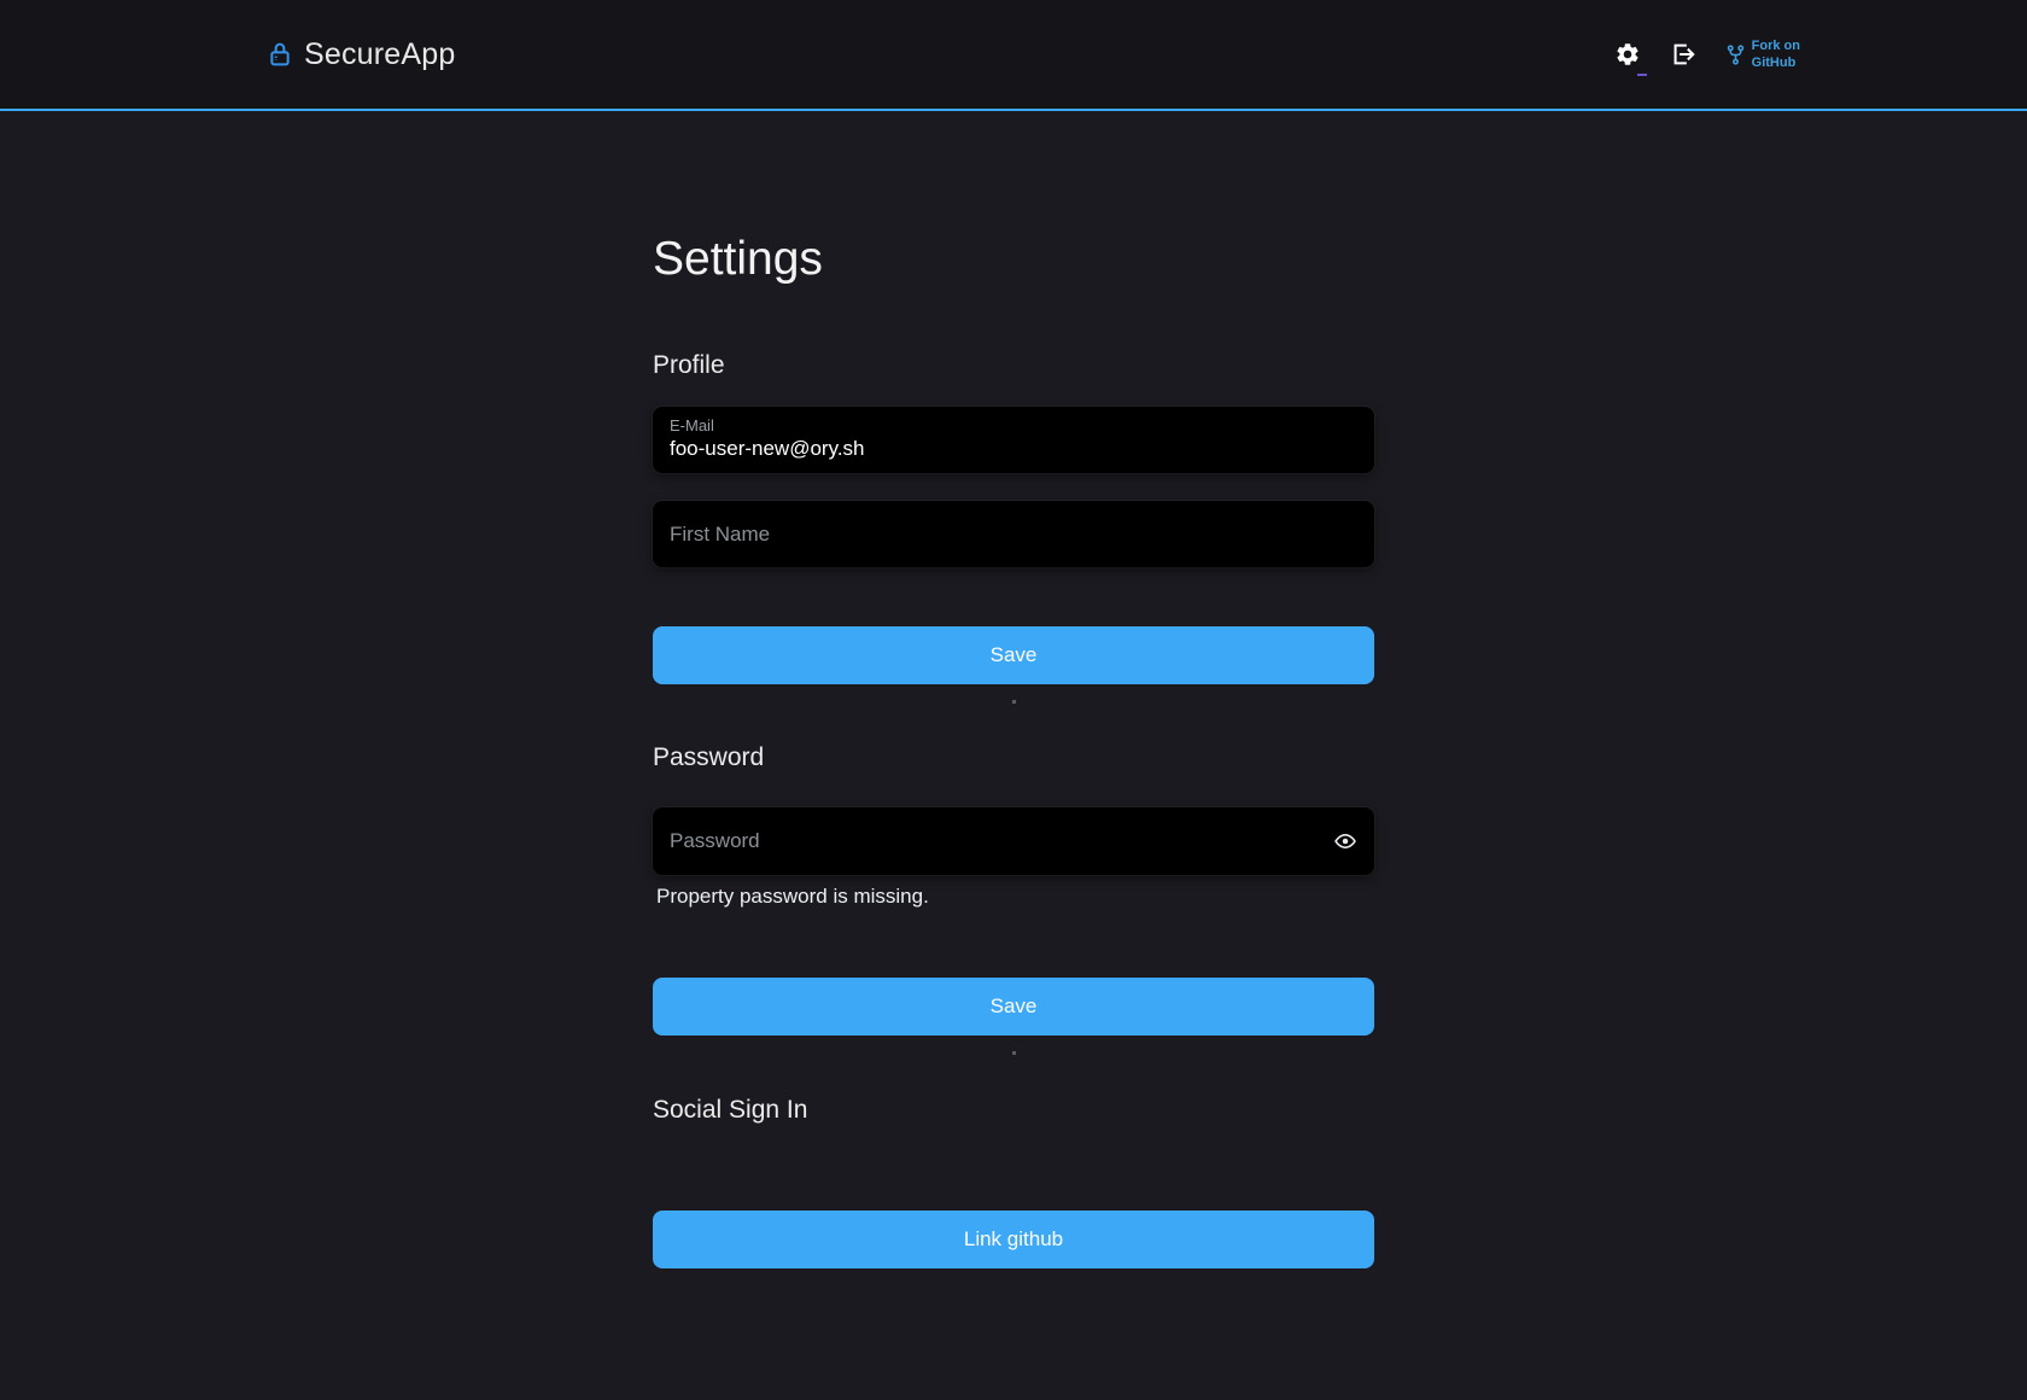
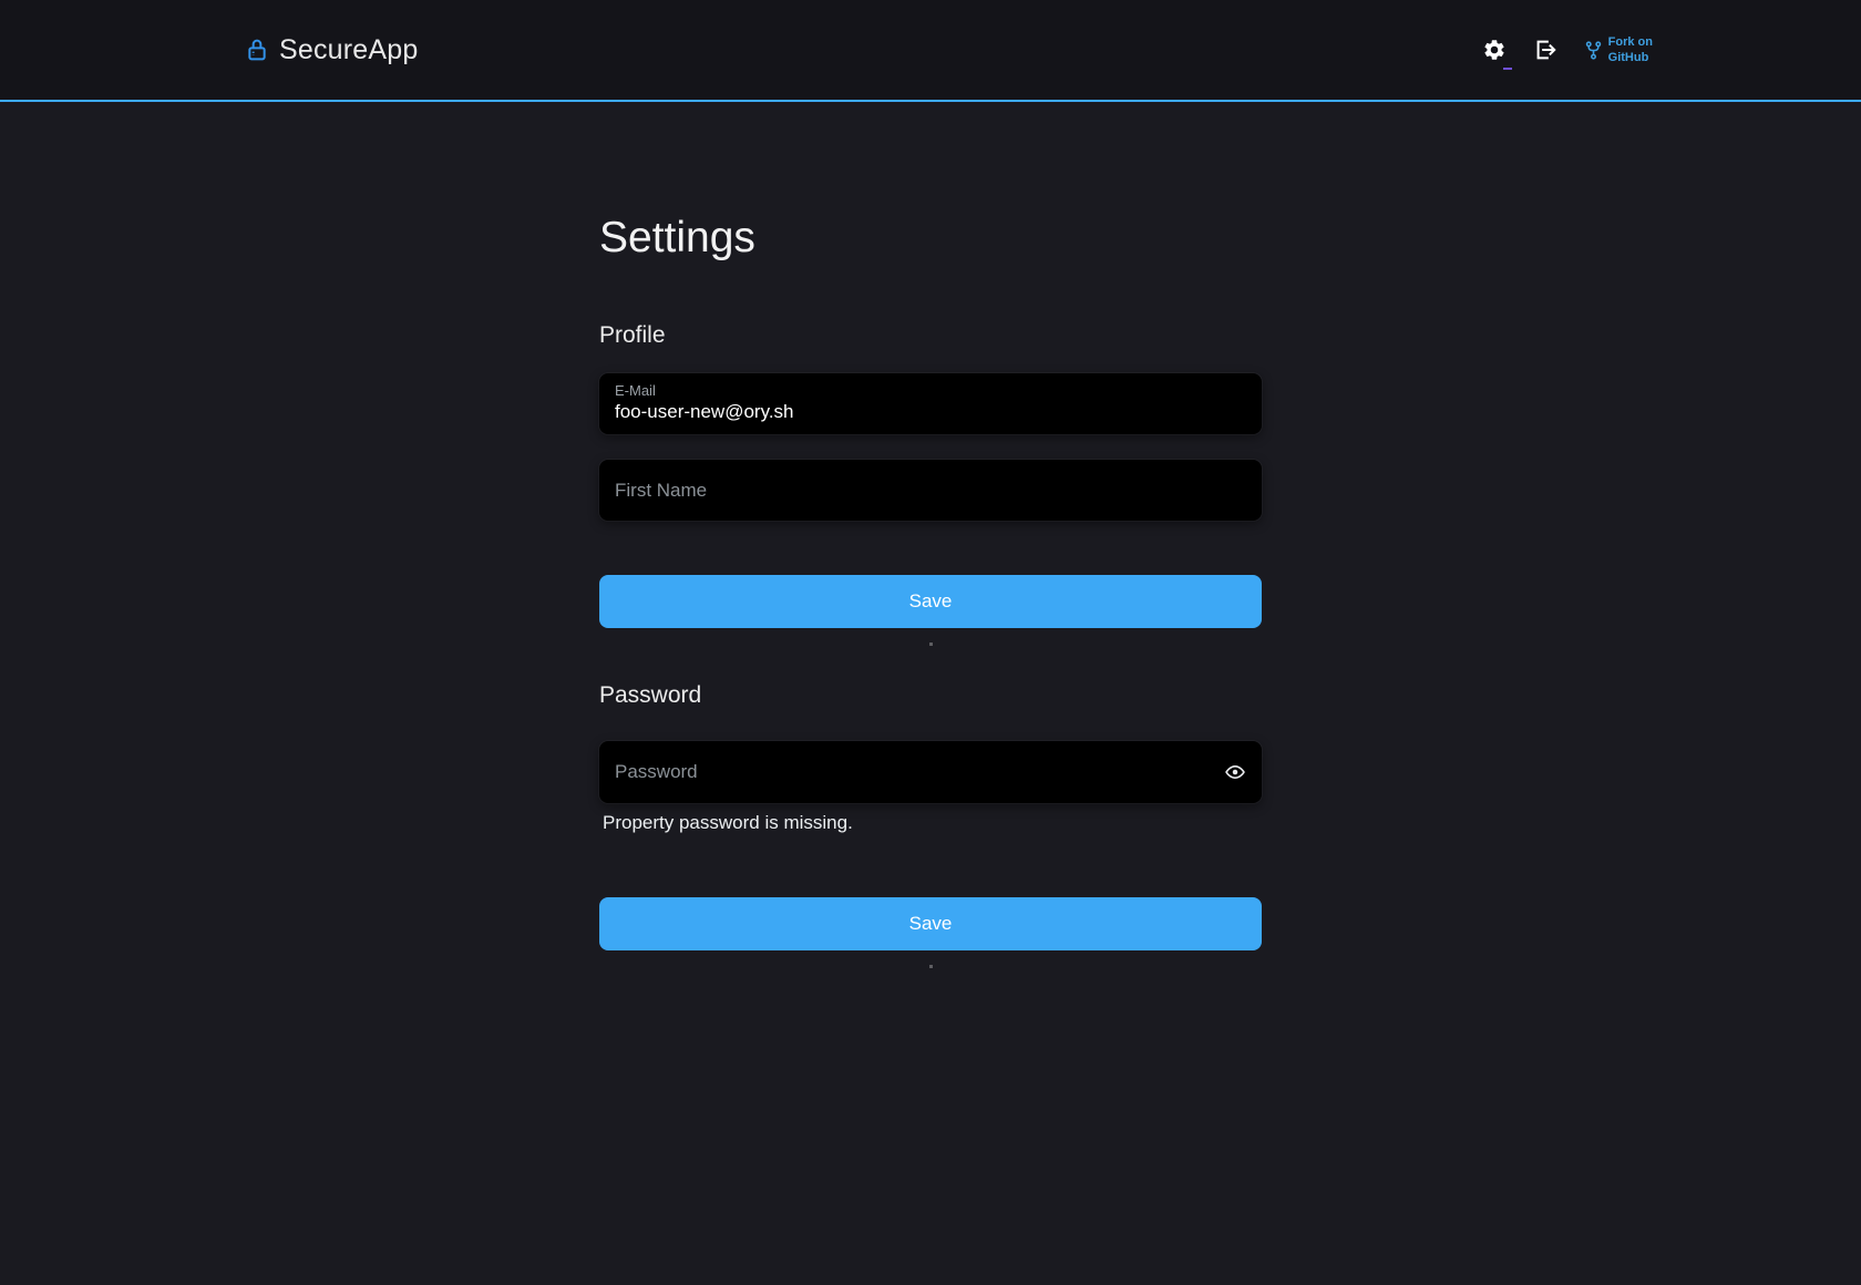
  SecureApp
  Fork on
  GitHub
  Settings
  Profile
  E-Mail
  foo-user-new@ory.sh
  First Name
  Save
  Password
  Password
  Property password is missing.
  Save
- Social Sign In
- Link github
